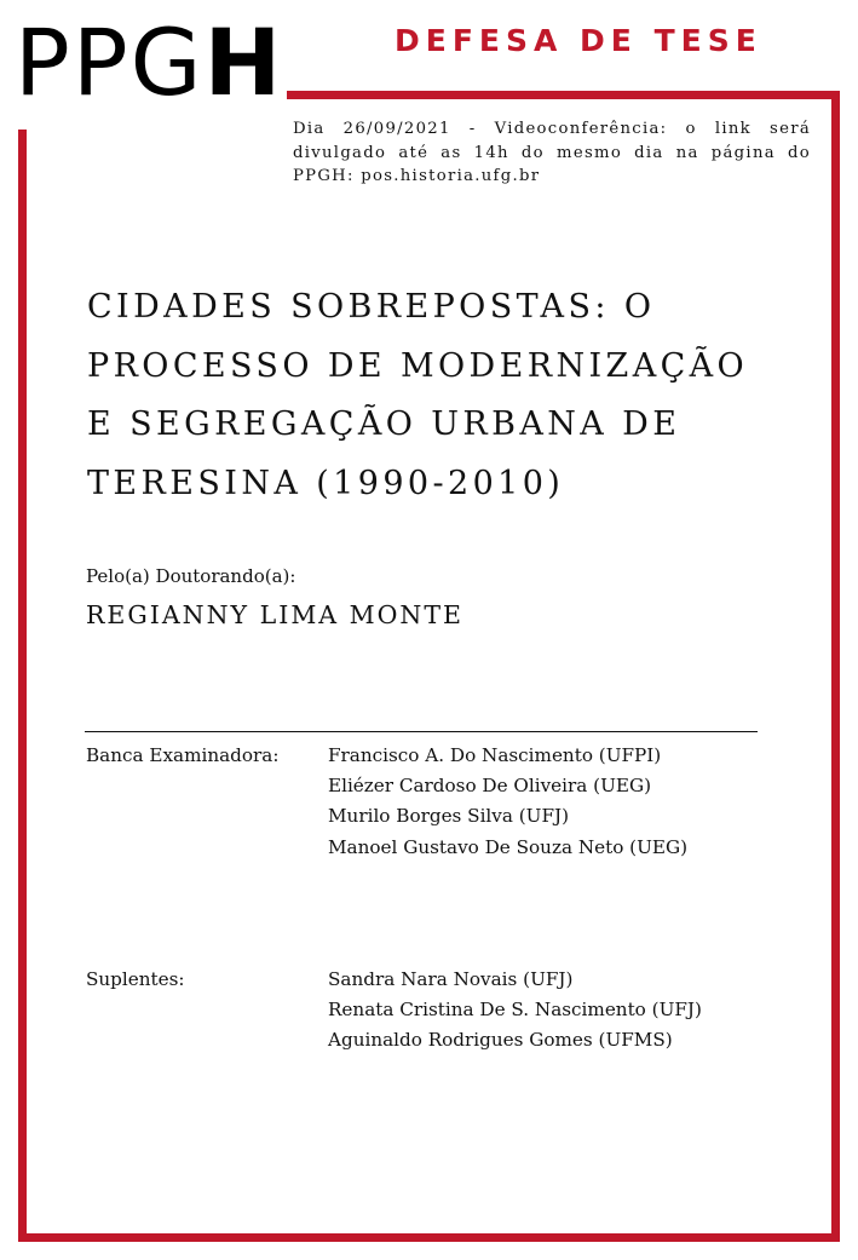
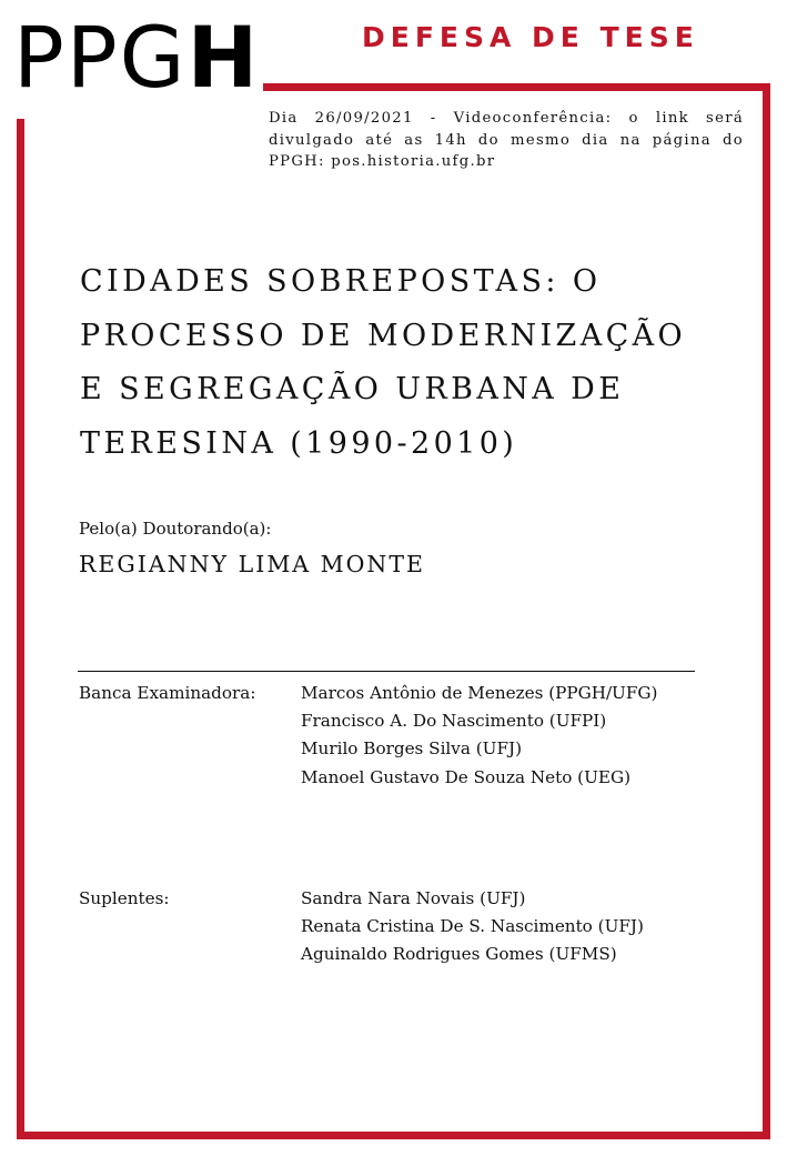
  PPGH
  DEFESA DE TESE
  Dia 26/09/2021 - Videoconferência: o link será divulgado até as 14h do mesmo dia na página do PPGH: pos.historia.ufg.br
  CIDADES SOBREPOSTAS: O
  PROCESSO DE MODERNIZAÇÃO
  E SEGREGAÇÃO URBANA DE
  TERESINA (1990-2010)
  Pelo(a) Doutorando(a):
  REGIANNY LIMA MONTE
  Banca Examinadora:
+ Marcos Antônio de Menezes (PPGH/UFG)
  Francisco A. Do Nascimento (UFPI)
- Eliézer Cardoso De Oliveira (UEG)
  Murilo Borges Silva (UFJ)
  Manoel Gustavo De Souza Neto (UEG)
  Suplentes:
  Sandra Nara Novais (UFJ)
  Renata Cristina De S. Nascimento (UFJ)
  Aguinaldo Rodrigues Gomes (UFMS)
